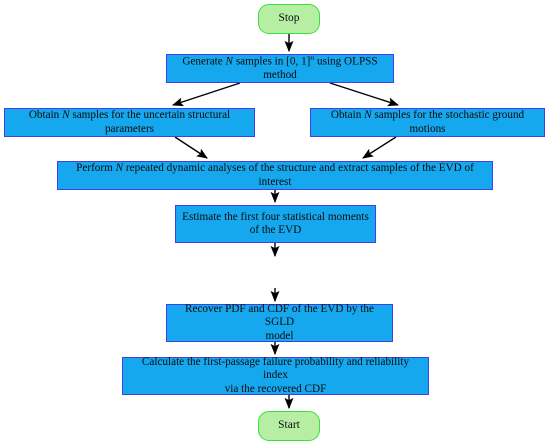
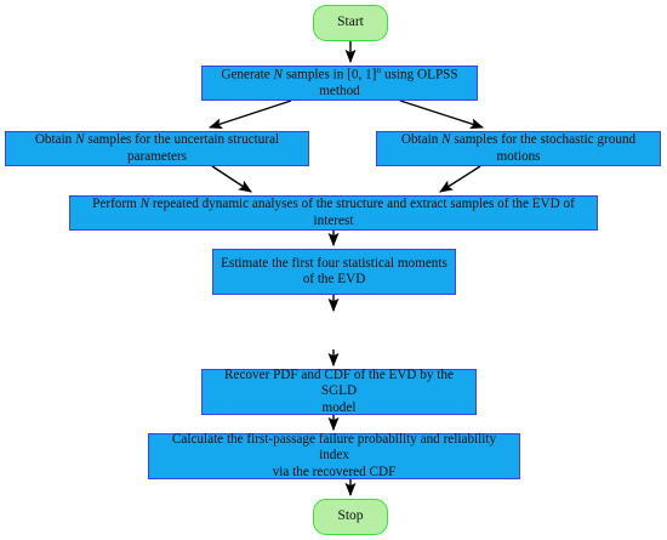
- Stop
+ Start
  Generate N samples in [0, 1]n using OLPSS method
  Obtain N samples for the uncertain structural parameters
  Obtain N samples for the stochastic ground motions
  Perform N repeated dynamic analyses of the structure and extract samples of the EVD of interest
  Estimate the first four statistical moments
  of the EVD
  Recover PDF and CDF of the EVD by the SGLD
  model
  Calculate the first-passage failure probability and reliability index
  via the recovered CDF
- Start
+ Stop
